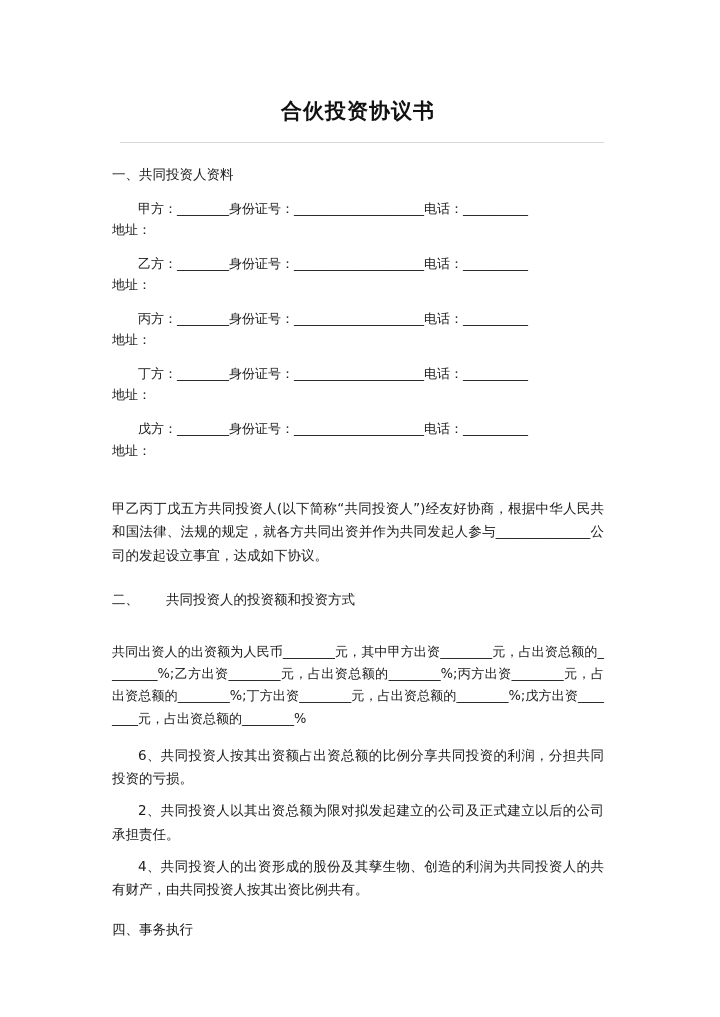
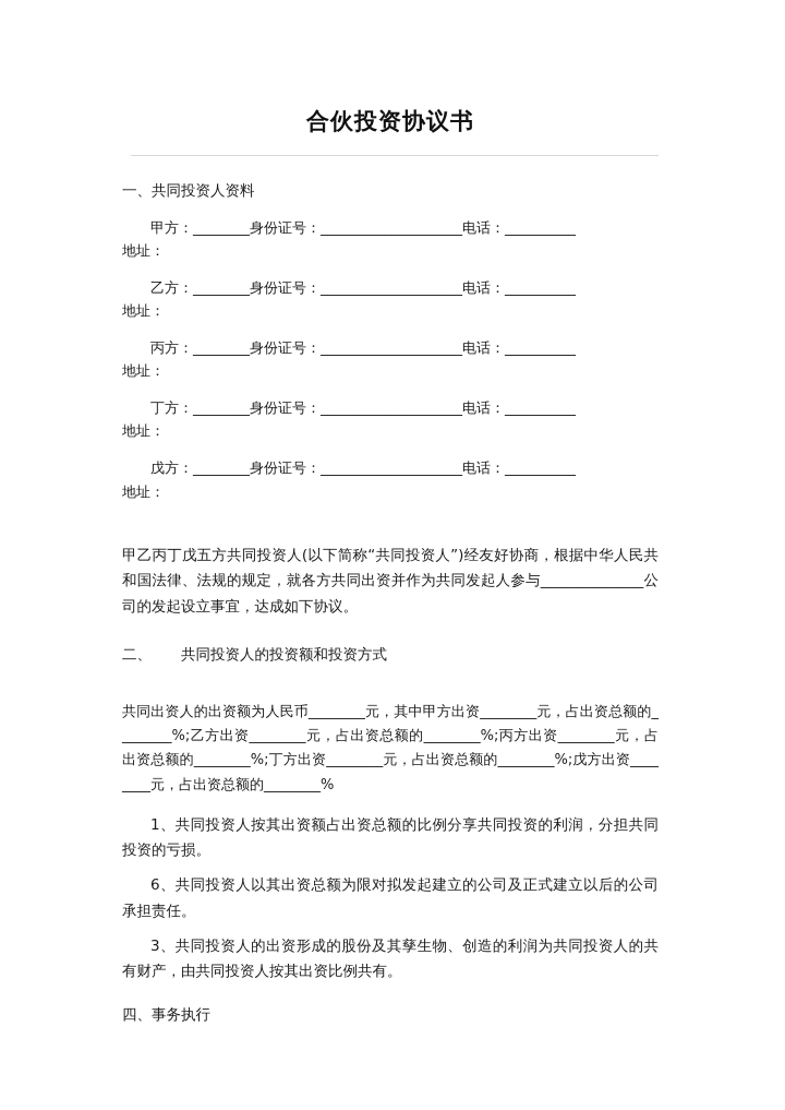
  合伙投资协议书
  一、共同投资人资料
  甲方：________身份证号：____________________电话：__________
  地址：
  乙方：________身份证号：____________________电话：__________
  地址：
  丙方：________身份证号：____________________电话：__________
  地址：
  丁方：________身份证号：____________________电话：__________
  地址：
  戊方：________身份证号：____________________电话：__________
  地址：
  甲乙丙丁戊五方共同投资人(以下简称“共同投资人”)经友好协商，根据中华人民共和国法律、法规的规定，就各方共同出资并作为共同发起人参与______________公司的发起设立事宜，达成如下协议。
  二、 共同投资人的投资额和投资方式
  共同出资人的出资额为人民币________元，其中甲方出资________元，占出资总额的________%;乙方出资________元，占出资总额的________%;丙方出资________元，占出资总额的________%;丁方出资________元，占出资总额的________%;戊方出资________元，占出资总额的________%
- 6、共同投资人按其出资额占出资总额的比例分享共同投资的利润，分担共同投资的亏损。
+ 1、共同投资人按其出资额占出资总额的比例分享共同投资的利润，分担共同投资的亏损。
- 2、共同投资人以其出资总额为限对拟发起建立的公司及正式建立以后的公司承担责任。
+ 6、共同投资人以其出资总额为限对拟发起建立的公司及正式建立以后的公司承担责任。
- 4、共同投资人的出资形成的股份及其孳生物、创造的利润为共同投资人的共有财产，由共同投资人按其出资比例共有。
+ 3、共同投资人的出资形成的股份及其孳生物、创造的利润为共同投资人的共有财产，由共同投资人按其出资比例共有。
  四、事务执行
